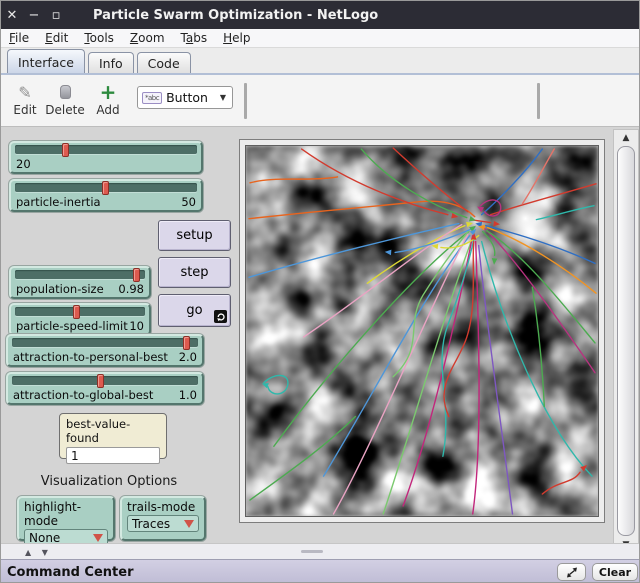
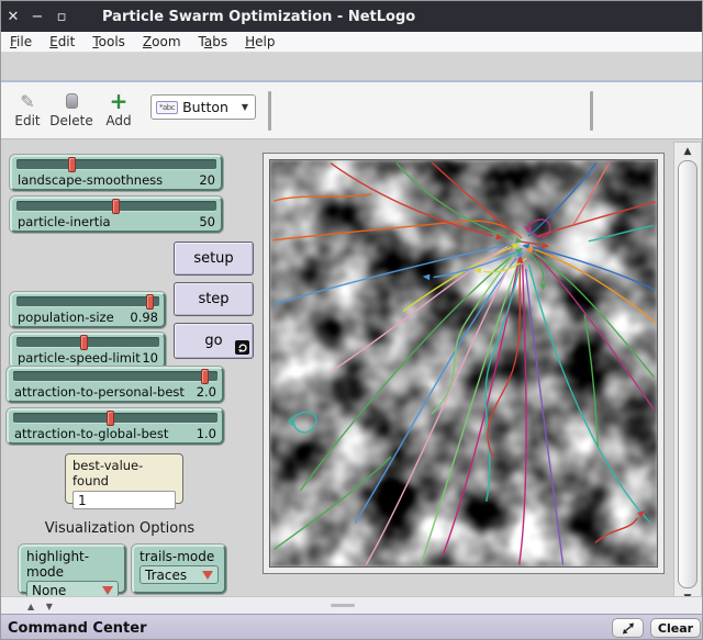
  ✕
  −
  ▫
  Particle Swarm Optimization - NetLogo
  File
  Edit
  Tools
  Zoom
  Tabs
  Help
- Interface
- Info
- Code
  ✎
  Edit
  Delete
  +
  Add
  *abc
  Button
  ▼
+ landscape-smoothness
  20
  particle-inertia
  50
  population-size
  0.98
  particle-speed-limit
  10
  attraction-to-personal-best
  2.0
  attraction-to-global-best
  1.0
  setup
  step
  go
  best-value-found
  1
  Visualization Options
  highlight-mode
  None
  trails-mode
  Traces
  ▲
  ▲ ▼
  Command Center
  Clear
